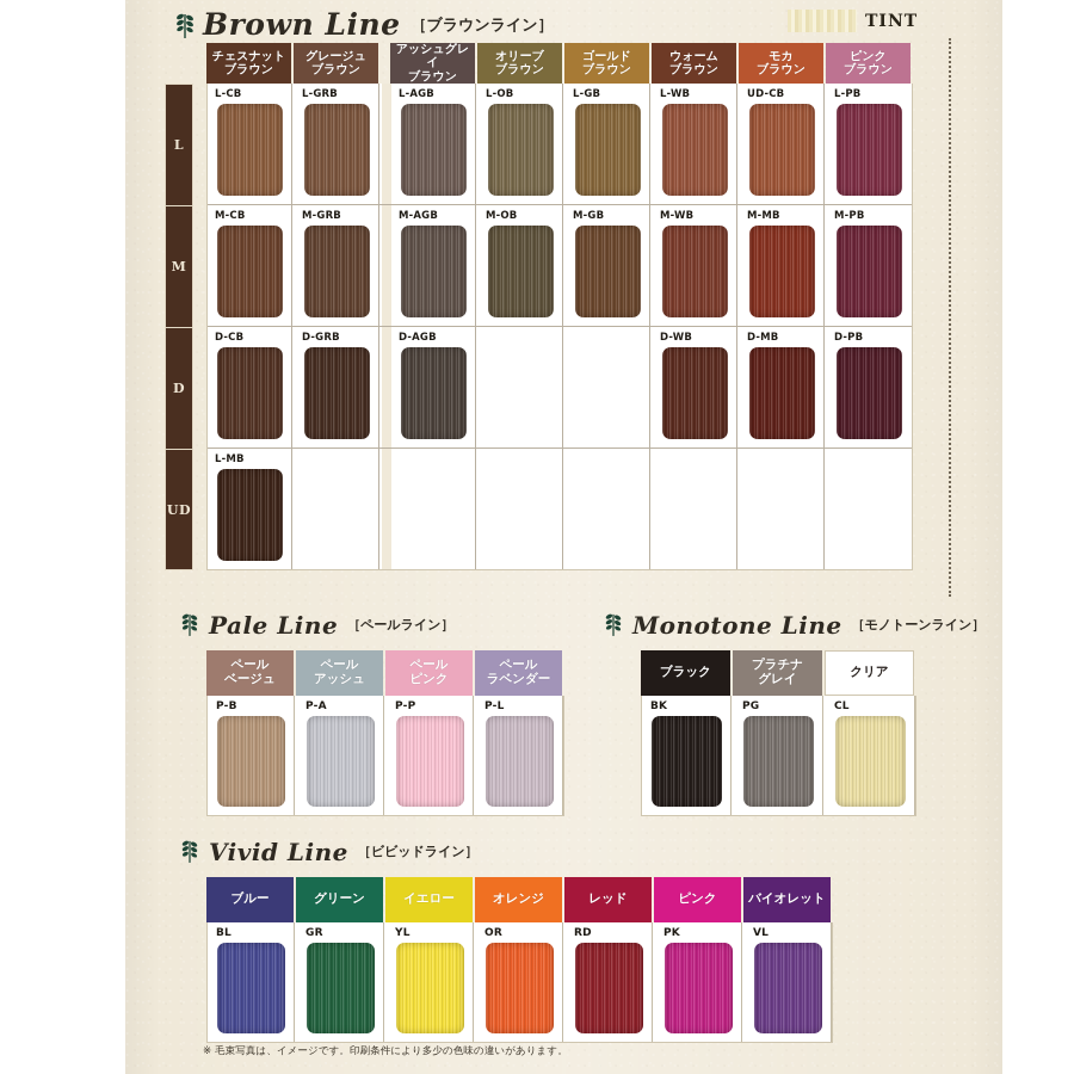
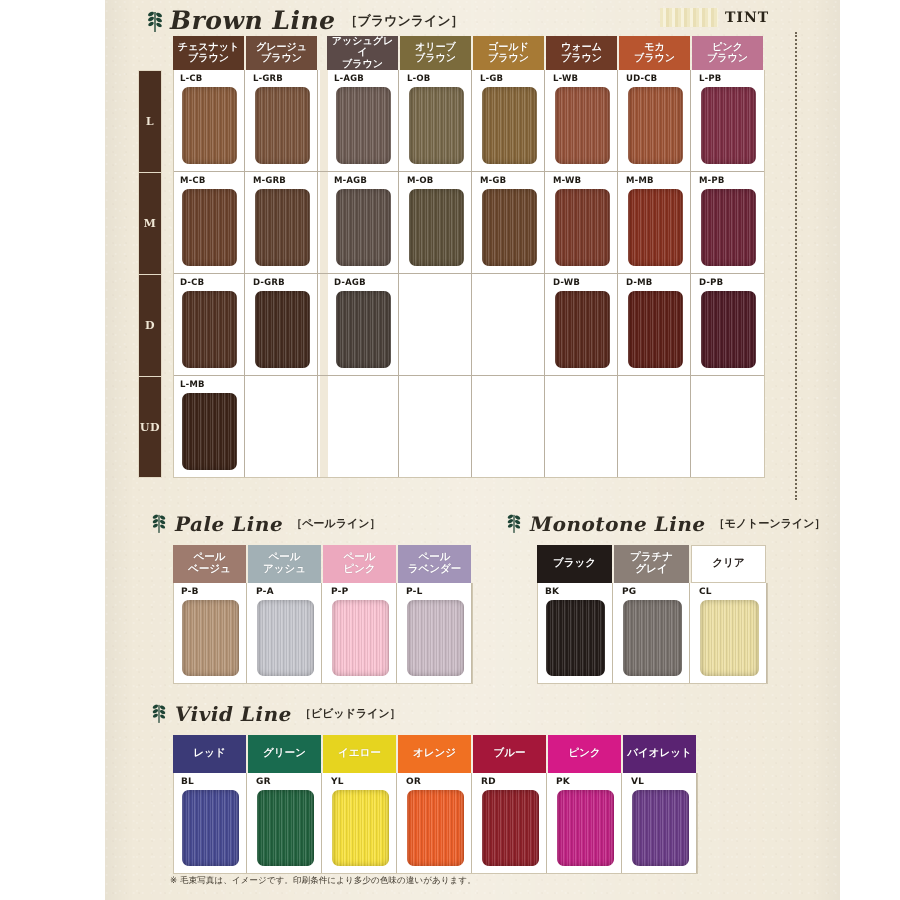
  Brown Line
  ［ブラウンライン］
  TINT
  L
  M
  D
  UD
  チェスナット
  ブラウン
  グレージュ
  ブラウン
  アッシュグレイ
  ブラウン
  オリーブ
  ブラウン
  ゴールド
  ブラウン
  ウォーム
  ブラウン
  モカ
  ブラウン
  ピンク
  ブラウン
  L-CB
  L-GRB
  L-AGB
  L-OB
  L-GB
  L-WB
  UD-CB
  L-PB
  M-CB
  M-GRB
  M-AGB
  M-OB
  M-GB
  M-WB
  M-MB
  M-PB
  D-CB
  D-GRB
  D-AGB
  D-WB
  D-MB
  D-PB
  L-MB
  Pale Line
  ［ペールライン］
  ペール
  ベージュ
  ペール
  アッシュ
  ペール
  ピンク
  ペール
  ラベンダー
  P-B
  P-A
  P-P
  P-L
  Monotone Line
  ［モノトーンライン］
  ブラック
  プラチナ
  グレイ
  クリア
  BK
  PG
  CL
  Vivid Line
  ［ビビッドライン］
- ブルー
+ レッド
  グリーン
  イエロー
  オレンジ
- レッド
+ ブルー
  ピンク
  バイオレット
  BL
  GR
  YL
  OR
  RD
  PK
  VL
  ※ 毛束写真は、イメージです。印刷条件により多少の色味の違いがあります。
